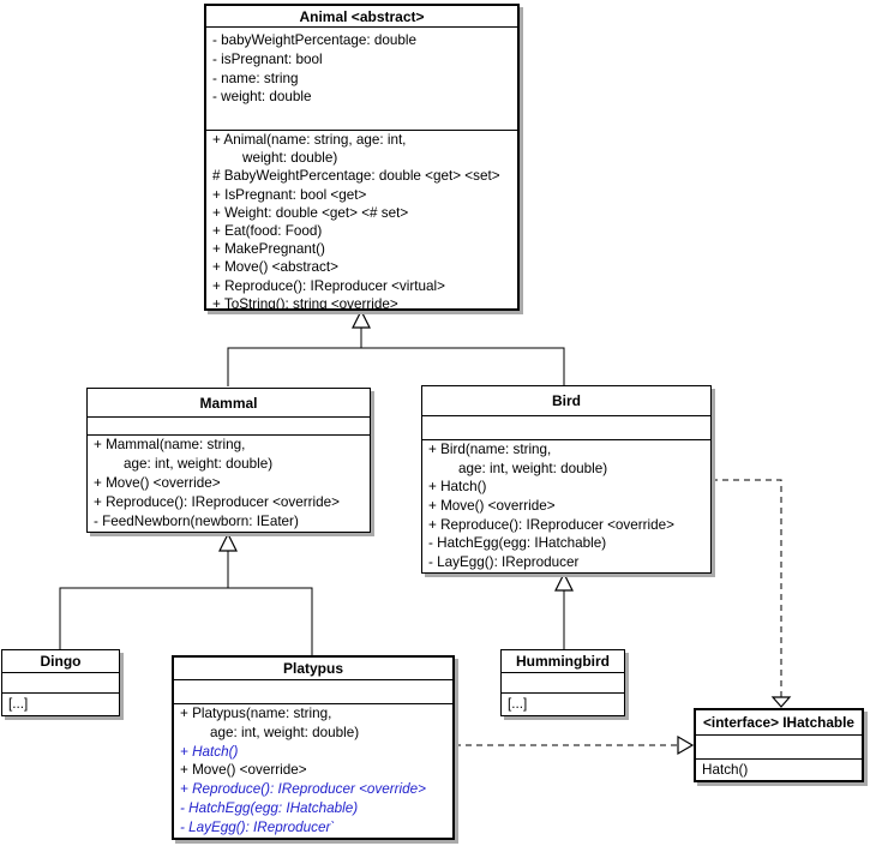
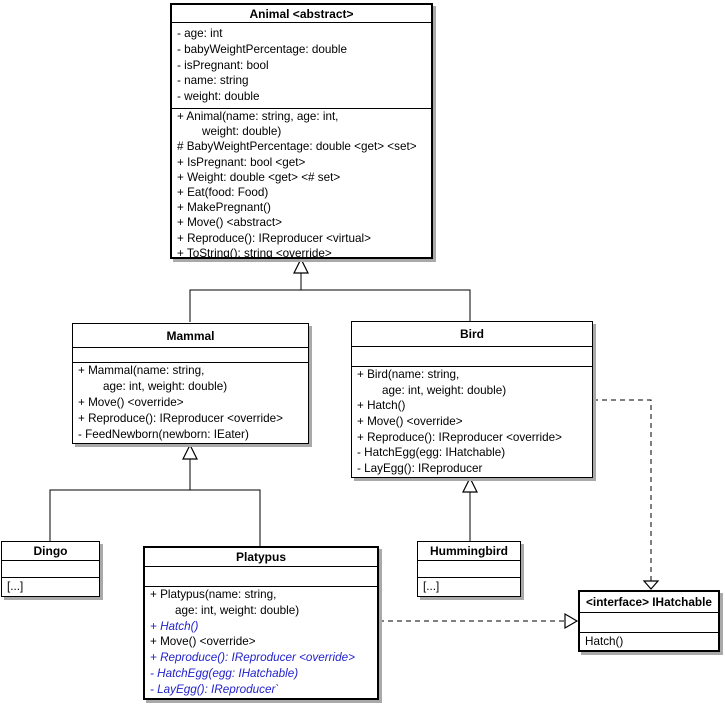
  Animal <abstract>
+ - age: int
  - babyWeightPercentage: double
  - isPregnant: bool
  - name: string
  - weight: double
  + Animal(name: string, age: int,
  weight: double)
  # BabyWeightPercentage: double <get> <set>
  + IsPregnant: bool <get>
  + Weight: double <get> <# set>
  + Eat(food: Food)
  + MakePregnant()
  + Move() <abstract>
  + Reproduce(): IReproducer <virtual>
  + ToString(): string <override>
  Mammal
  + Mammal(name: string,
  age: int, weight: double)
  + Move() <override>
  + Reproduce(): IReproducer <override>
  - FeedNewborn(newborn: IEater)
  Bird
  + Bird(name: string,
  age: int, weight: double)
  + Hatch()
  + Move() <override>
  + Reproduce(): IReproducer <override>
  - HatchEgg(egg: IHatchable)
  - LayEgg(): IReproducer
  Dingo
  [...]
  Platypus
  + Platypus(name: string,
  age: int, weight: double)
  + Hatch()
  + Move() <override>
  + Reproduce(): IReproducer <override>
  - HatchEgg(egg: IHatchable)
  - LayEgg(): IReproducer`
  Hummingbird
  [...]
  <interface> IHatchable
  Hatch()
